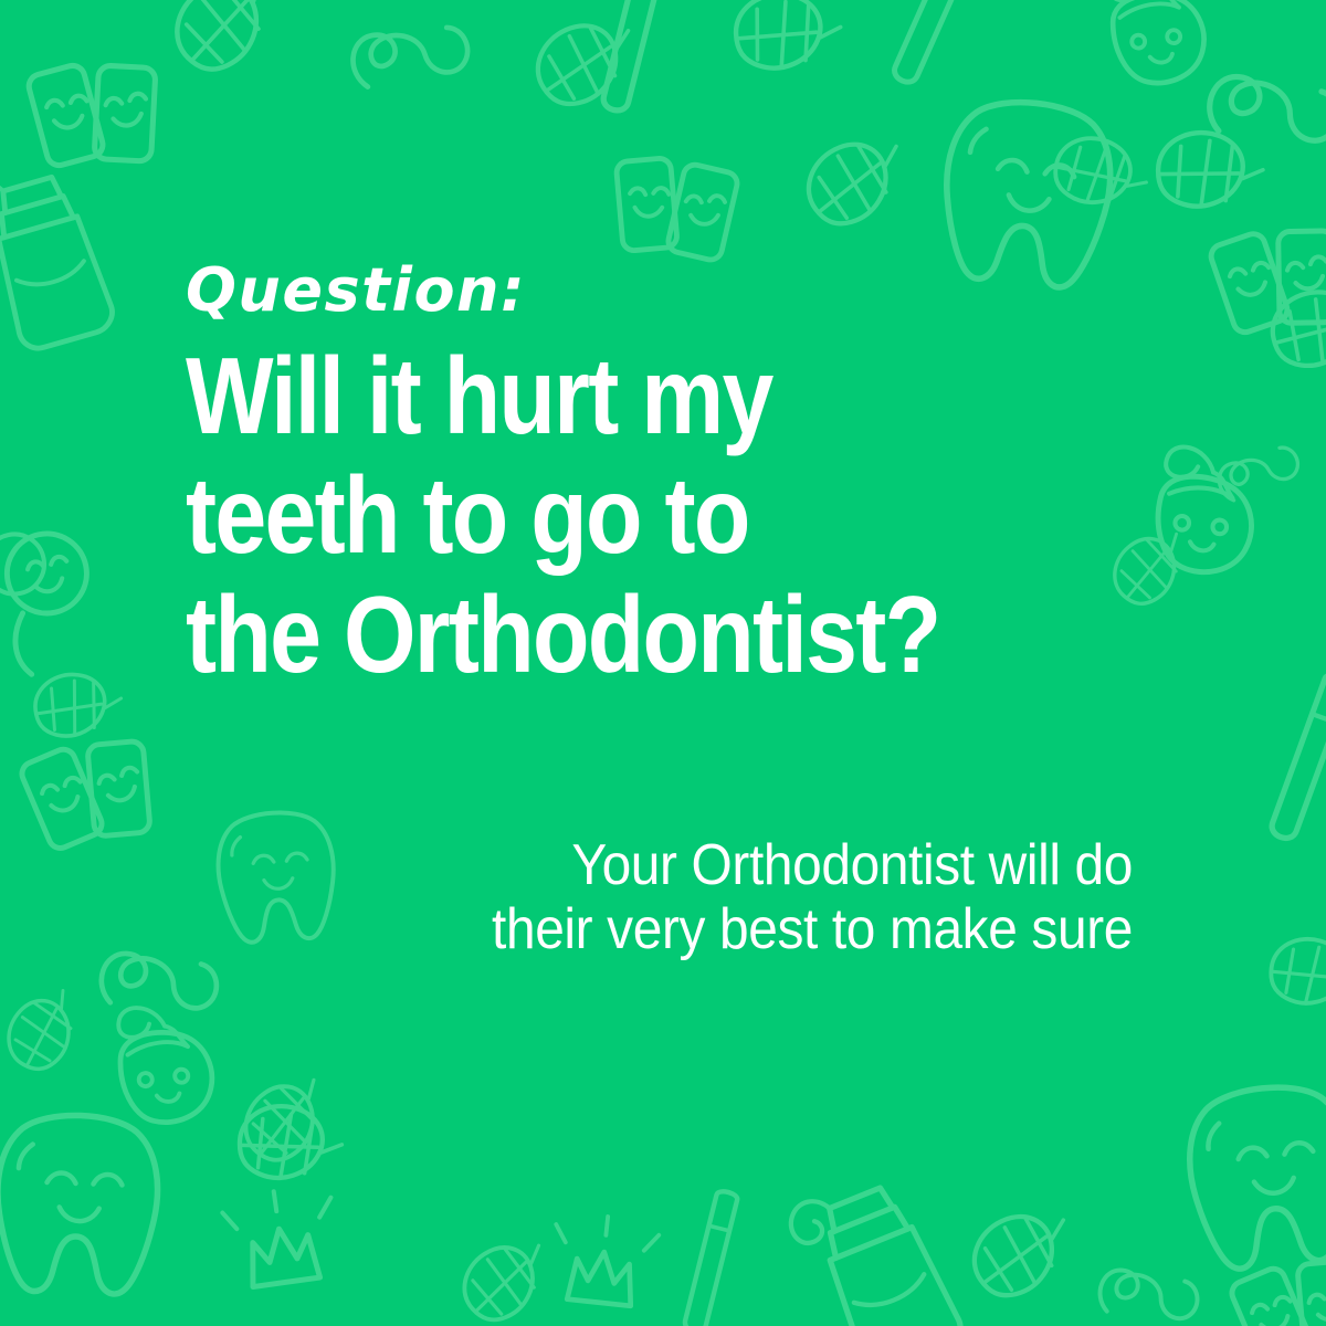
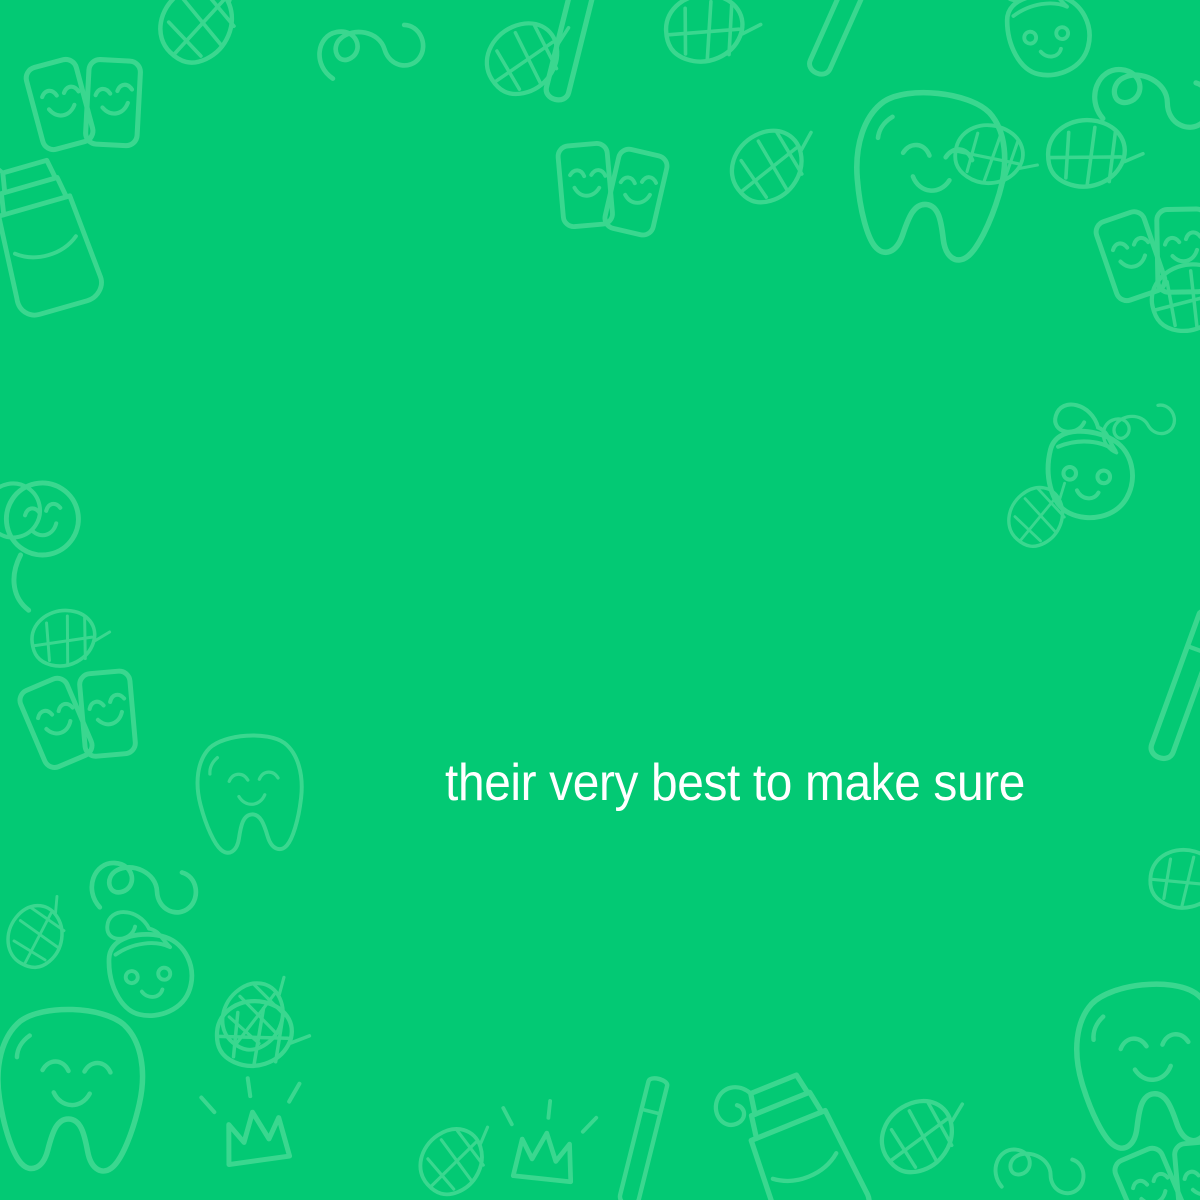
- Question:
- Will it hurt my
- teeth to go to
- the Orthodontist?
- Your Orthodontist will do
  their very best to make sure
